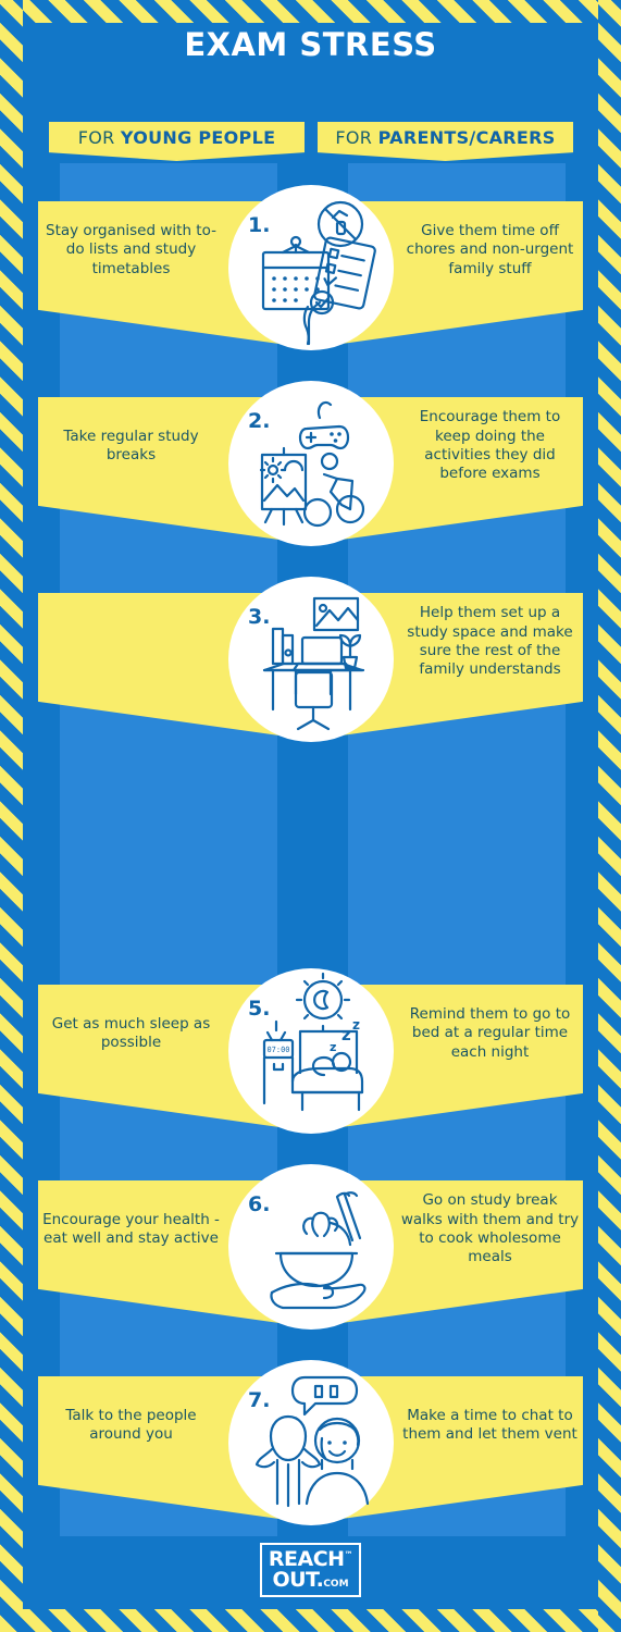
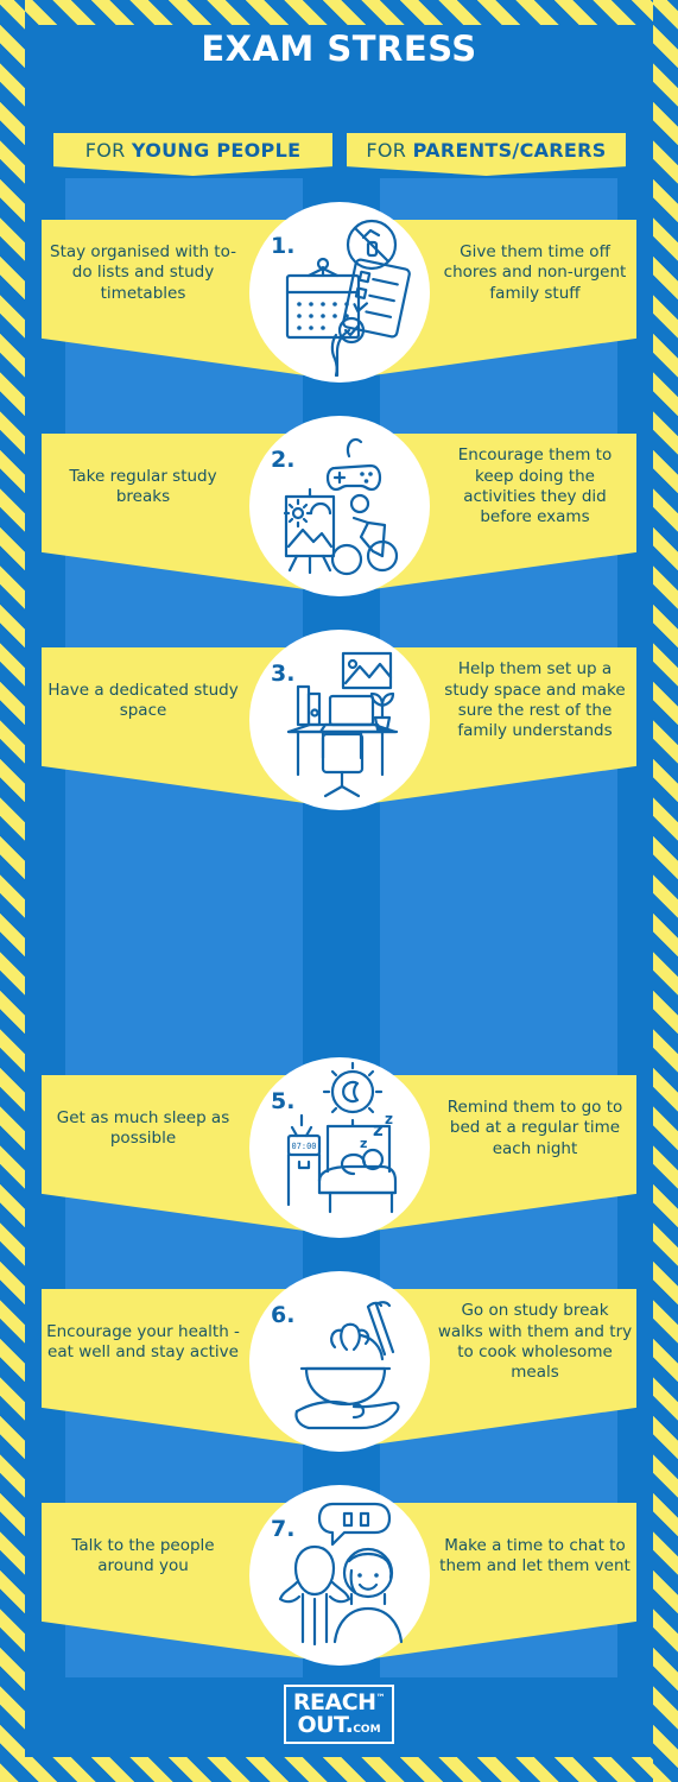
  EXAM STRESS
  FOR YOUNG PEOPLE
  FOR PARENTS/CARERS
  Stay organised with to-do lists and study timetables
  Give them time off chores and non-urgent family stuff
  1.
  Take regular study breaks
  Encourage them to keep doing the activities they did before exams
  2.
+ Have a dedicated study space
  Help them set up a study space and make sure the rest of the family understands
  3.
  Get as much sleep as possible
  Remind them to go to bed at a regular time each night
  5.
  07:00
  z
  z
  z
  Encourage your health - eat well and stay active
  Go on study break walks with them and try to cook wholesome meals
  6.
  Talk to the people around you
  Make a time to chat to them and let them vent
  7.
  REACH™
  OUT.COM
